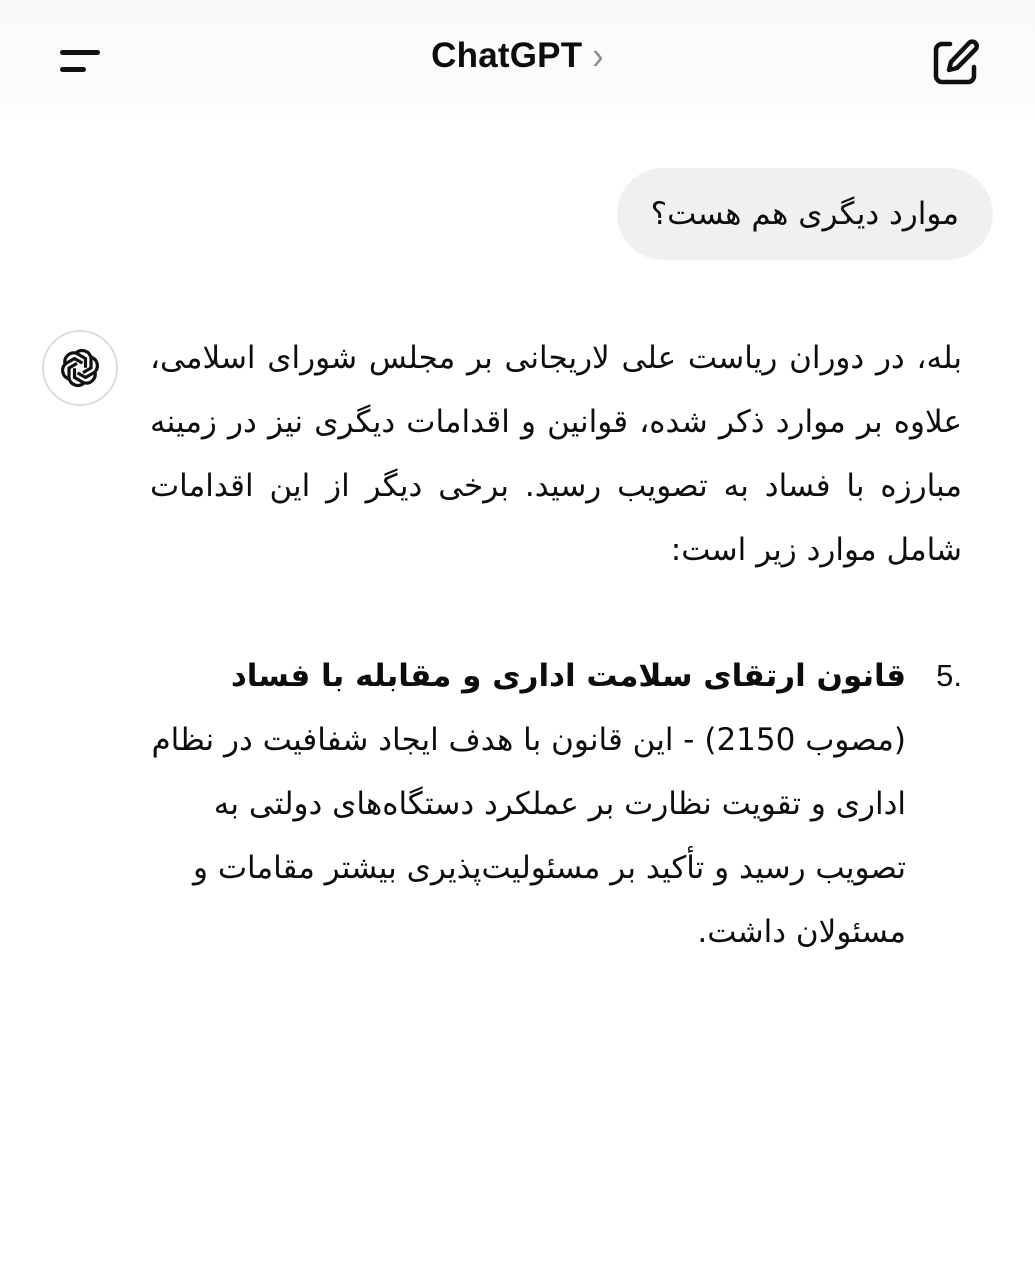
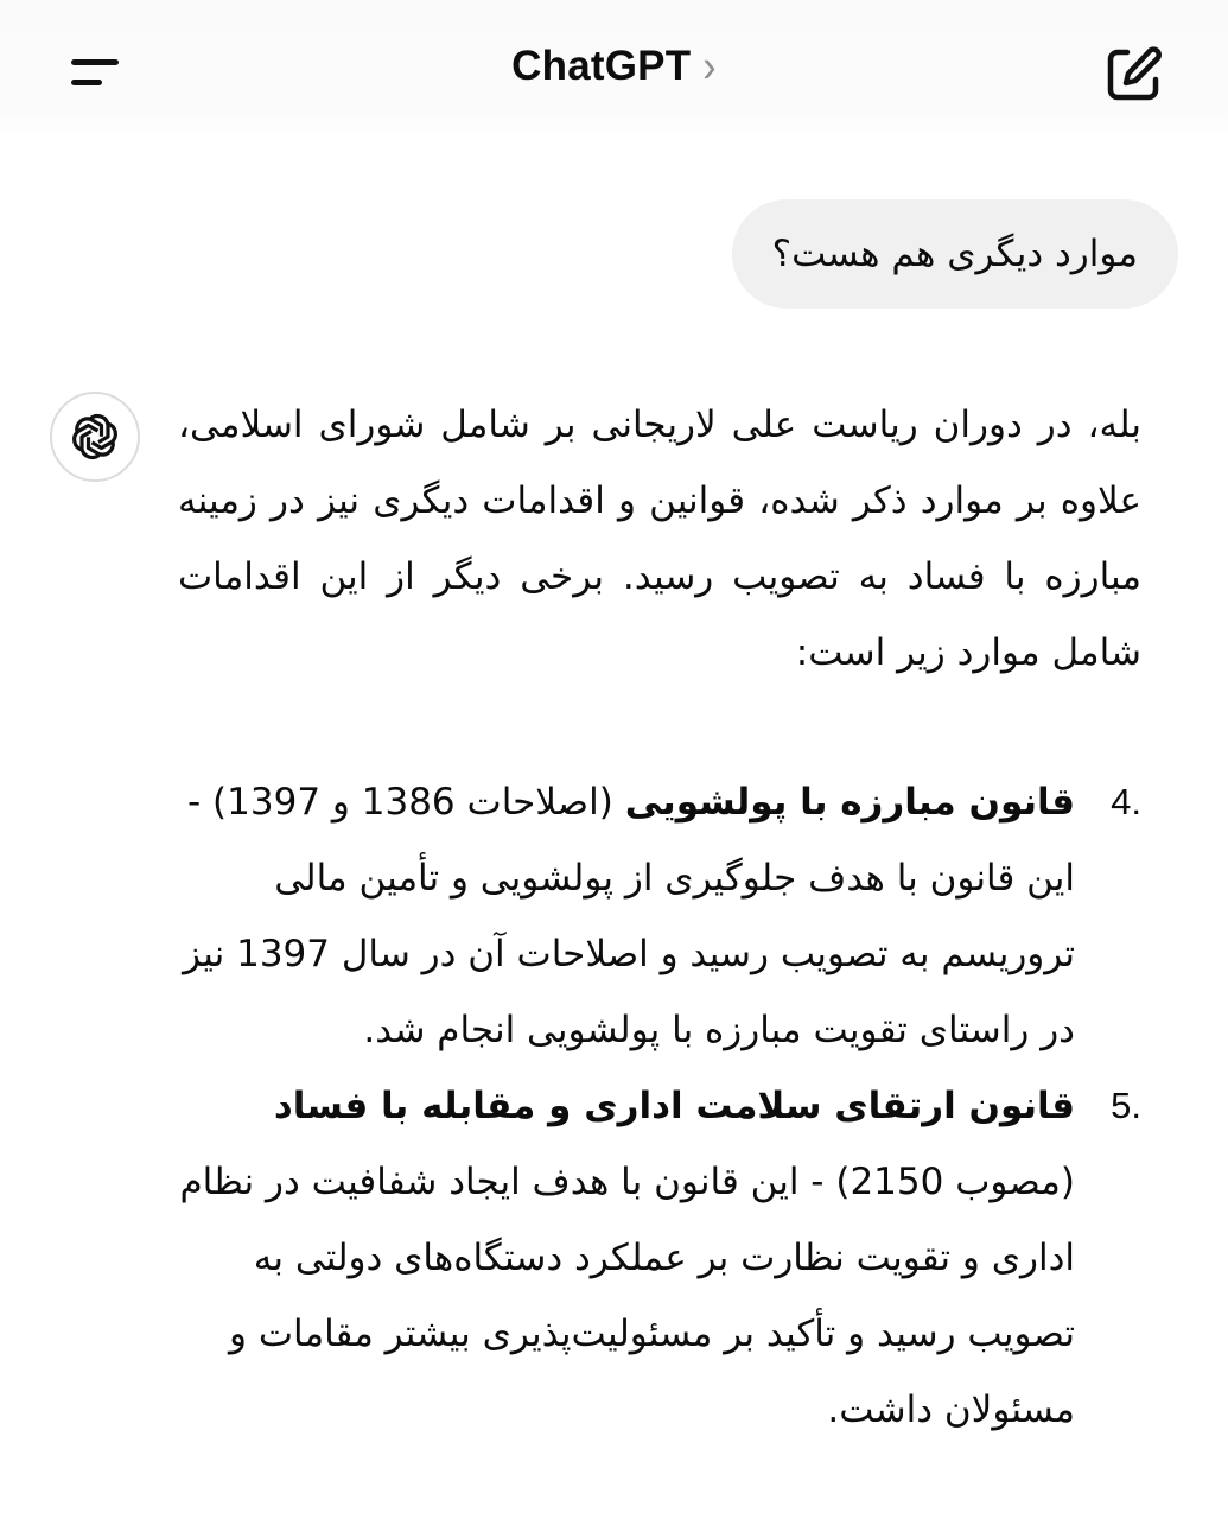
  ChatGPT ›
  موارد دیگری هم هست؟
- بله، در دوران ریاست علی لاریجانی بر مجلس شورای اسلامی، علاوه بر موارد ذکر شده، قوانین و اقدامات دیگری نیز در زمینه مبارزه با فساد به تصویب رسید. برخی دیگر از این اقدامات شامل موارد زیر است:
+ بله، در دوران ریاست علی لاریجانی بر شامل شورای اسلامی، علاوه بر موارد ذکر شده، قوانین و اقدامات دیگری نیز در زمینه مبارزه با فساد به تصویب رسید. برخی دیگر از این اقدامات شامل موارد زیر است:
+ 4.
+ قانون مبارزه با پولشویی (اصلاحات 1386 و 1397) - این قانون با هدف جلوگیری از پولشویی و تأمین مالی تروریسم به تصویب رسید و اصلاحات آن در سال 1397 نیز در راستای تقویت مبارزه با پولشویی انجام شد.
  5.
  قانون ارتقای سلامت اداری و مقابله با فساد (مصوب 2150) - این قانون با هدف ایجاد شفافیت در نظام اداری و تقویت نظارت بر عملکرد دستگاه‌های دولتی به تصویب رسید و تأکید بر مسئولیت‌پذیری بیشتر مقامات و مسئولان داشت.
